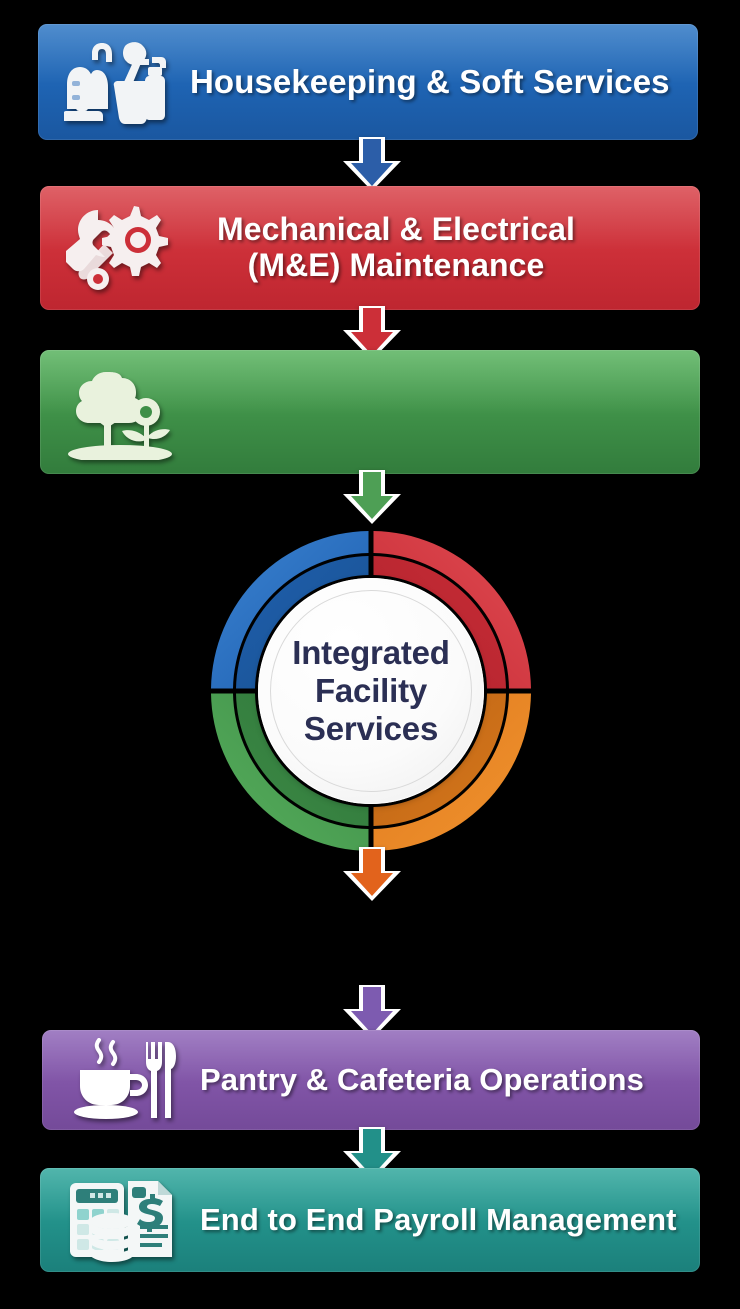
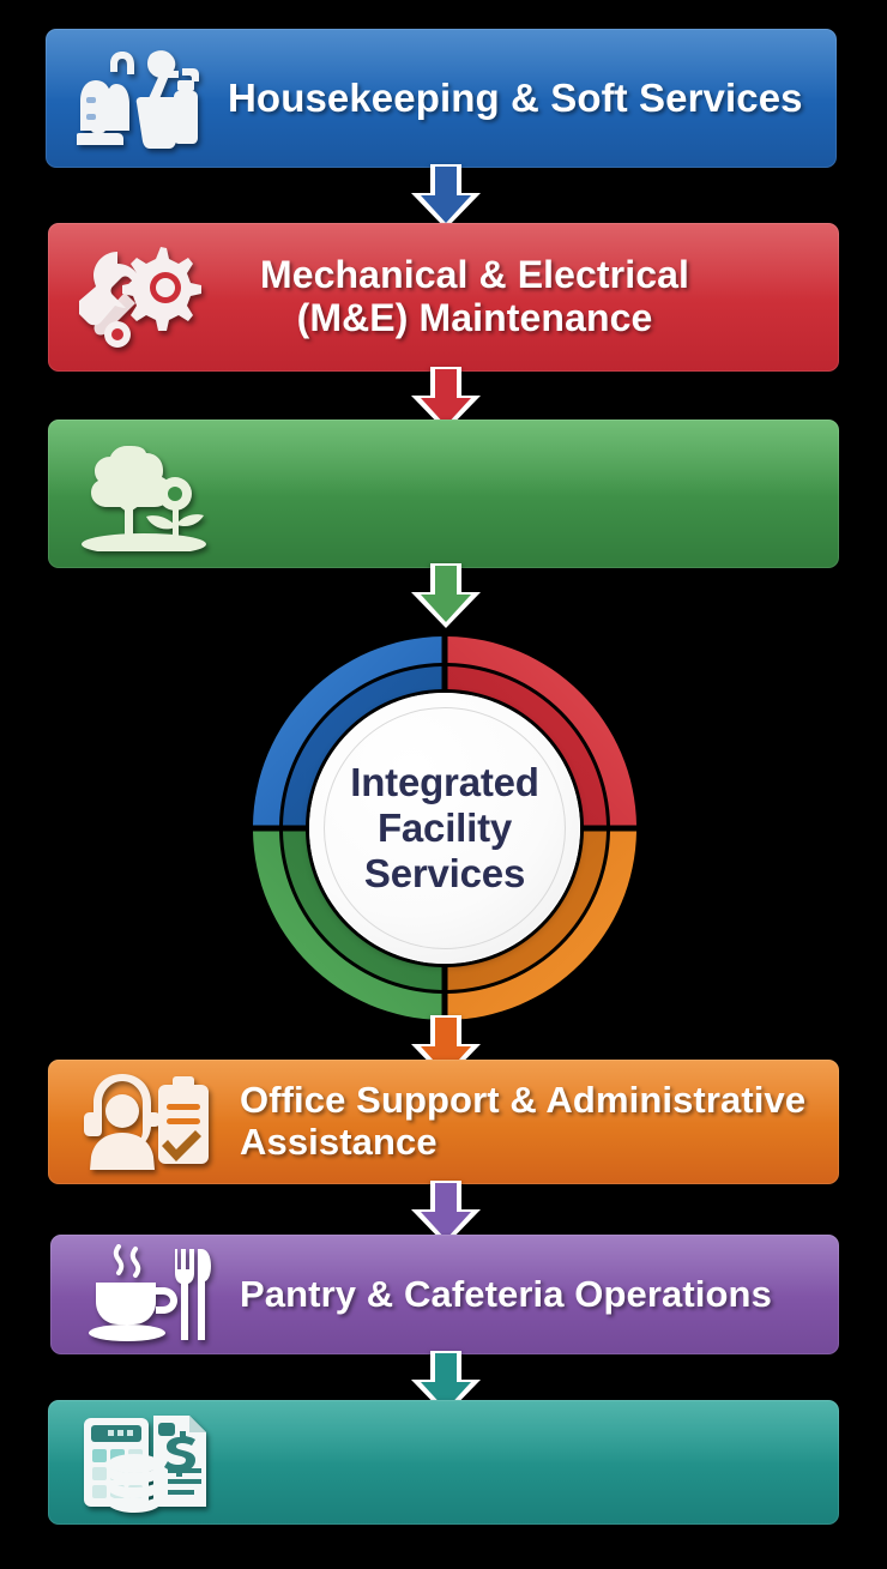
  Housekeeping & Soft Services
  Mechanical & Electrical
  (M&E) Maintenance
  Integrated
  Facility
  Services
+ Office Support & Administrative Assistance
  Pantry & Cafeteria Operations
- End to End Payroll Management
